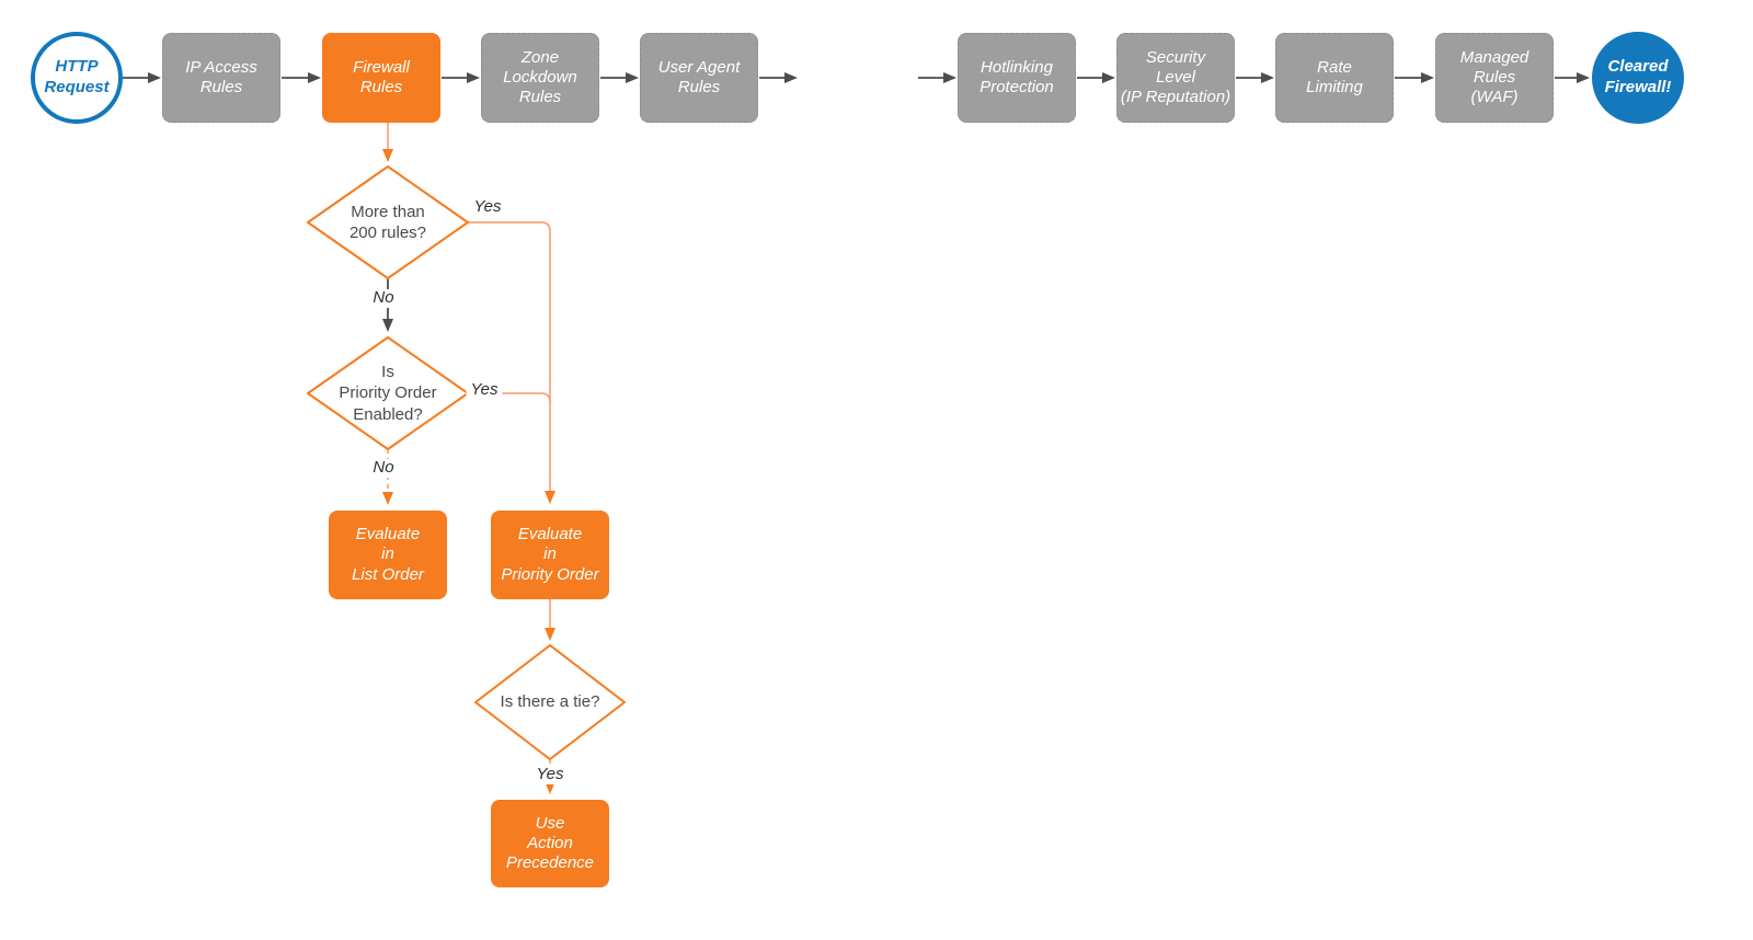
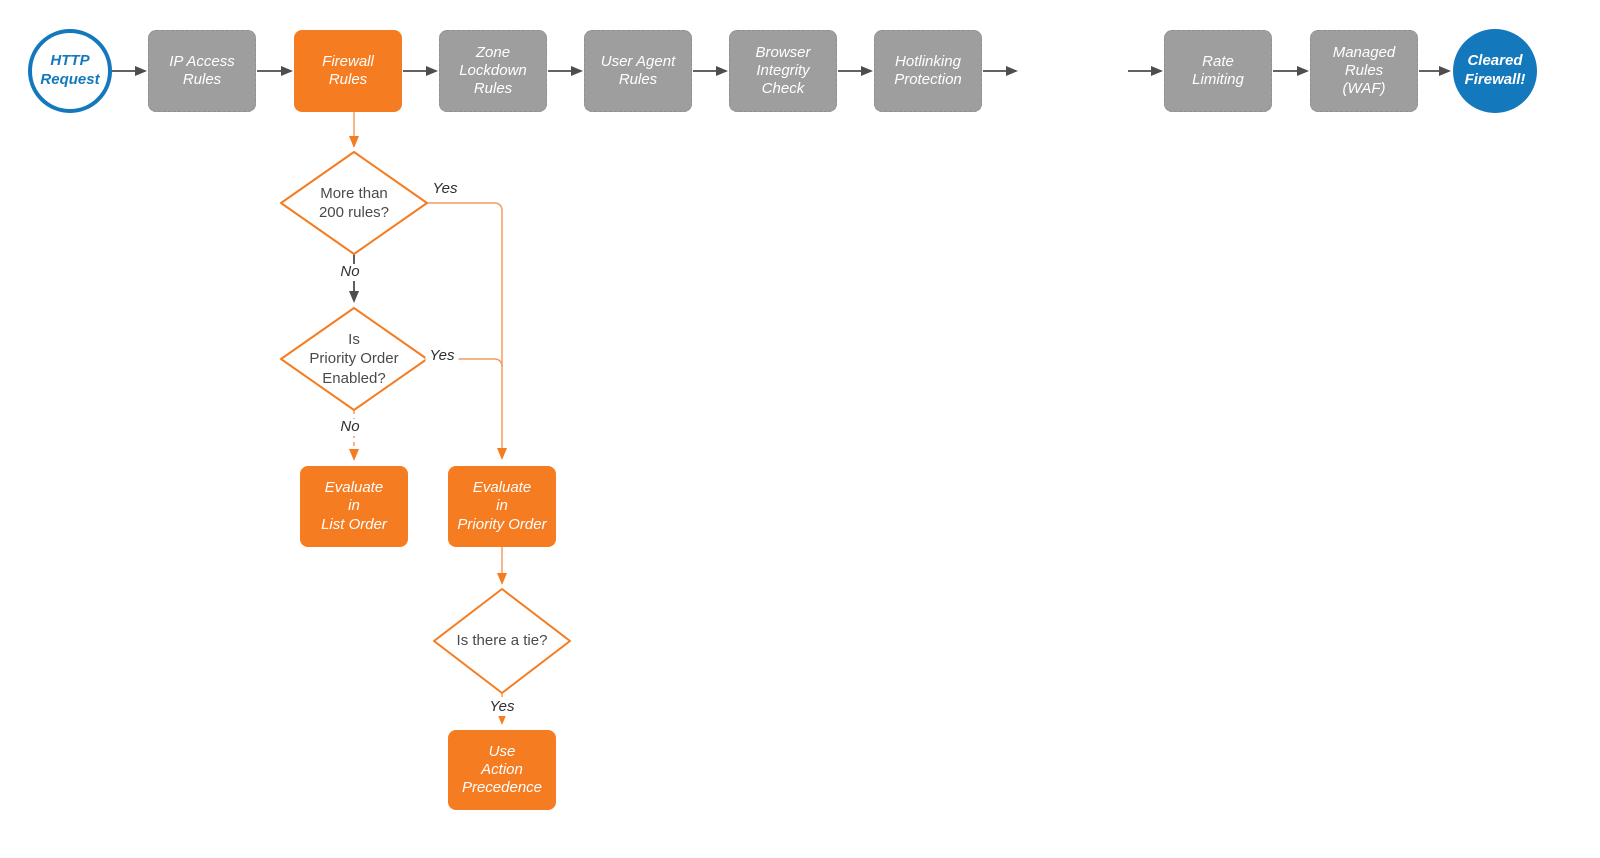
  HTTP
  Request
  Cleared
  Firewall!
  IP Access
  Rules
  Firewall
  Rules
  Zone
  Lockdown
  Rules
  User Agent
  Rules
+ Browser
+ Integrity
+ Check
  Hotlinking
  Protection
- Security
- Level
- (IP Reputation)
  Rate
  Limiting
  Managed
  Rules
  (WAF)
  More than
  200 rules?
  Is
  Priority Order
  Enabled?
  Is there a tie?
  Evaluate
  in
  List Order
  Evaluate
  in
  Priority Order
  Use
  Action
  Precedence
  Yes
  No
  Yes
  No
  Yes
